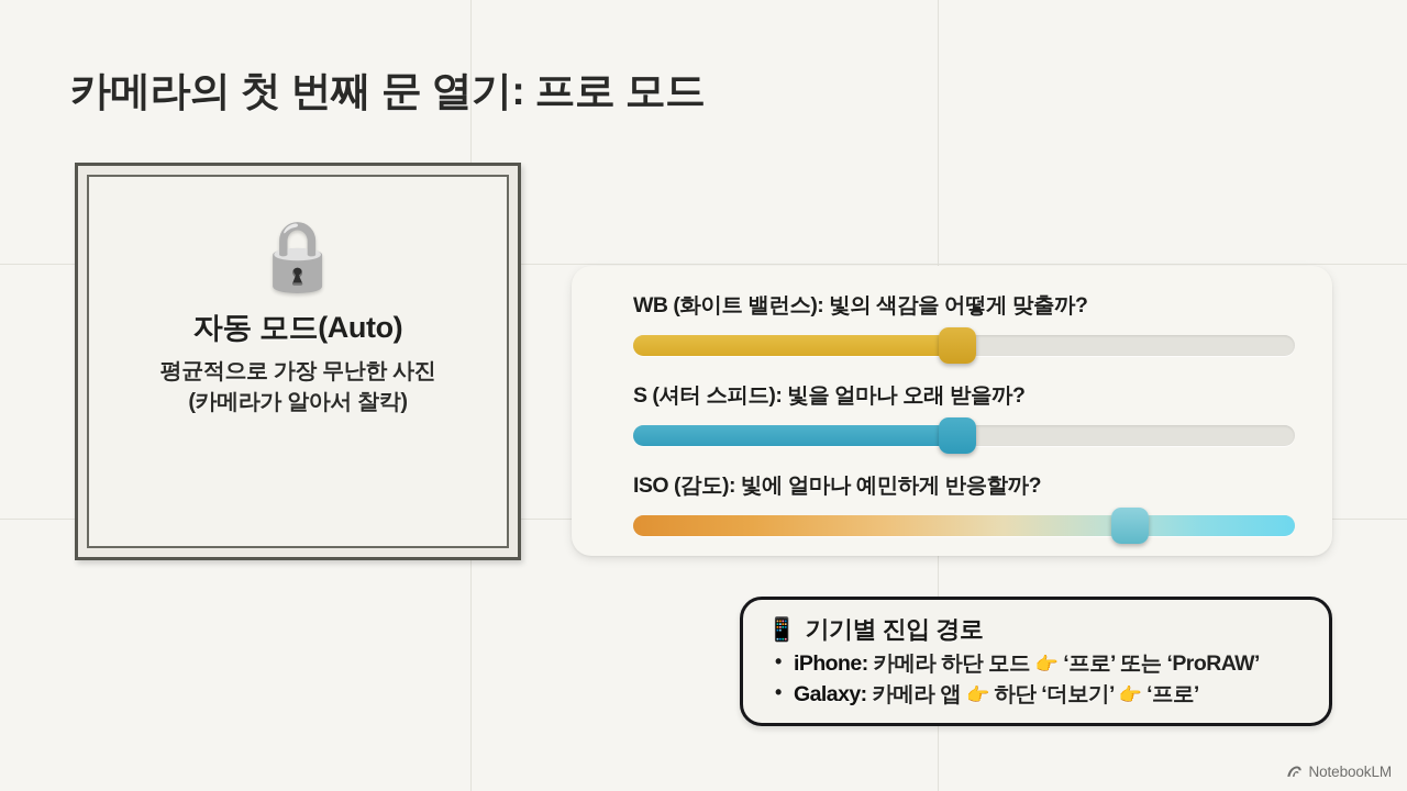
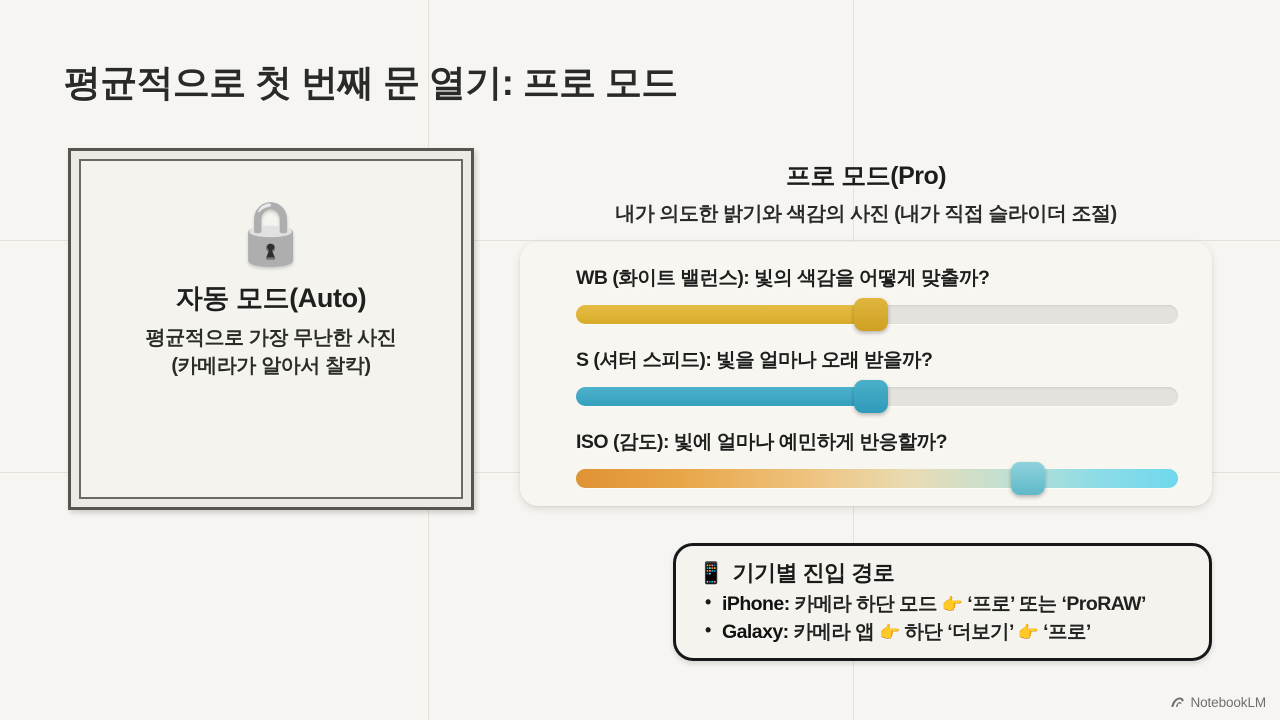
- 카메라의 첫 번째 문 열기: 프로 모드
+ 평균적으로 첫 번째 문 열기: 프로 모드
  🔒
  자동 모드(Auto)
  평균적으로 가장 무난한 사진
  (카메라가 알아서 찰칵)
+ 프로 모드(Pro)
+ 내가 의도한 밝기와 색감의 사진 (내가 직접 슬라이더 조절)
  WB (화이트 밸런스): 빛의 색감을 어떻게 맞출까?
  S (셔터 스피드): 빛을 얼마나 오래 받을까?
  ISO (감도): 빛에 얼마나 예민하게 반응할까?
  📱
  기기별 진입 경로
  iPhone: 카메라 하단 모드 👉 ‘프로’ 또는 ‘ProRAW’
  Galaxy: 카메라 앱 👉 하단 ‘더보기’ 👉 ‘프로’
  NotebookLM
